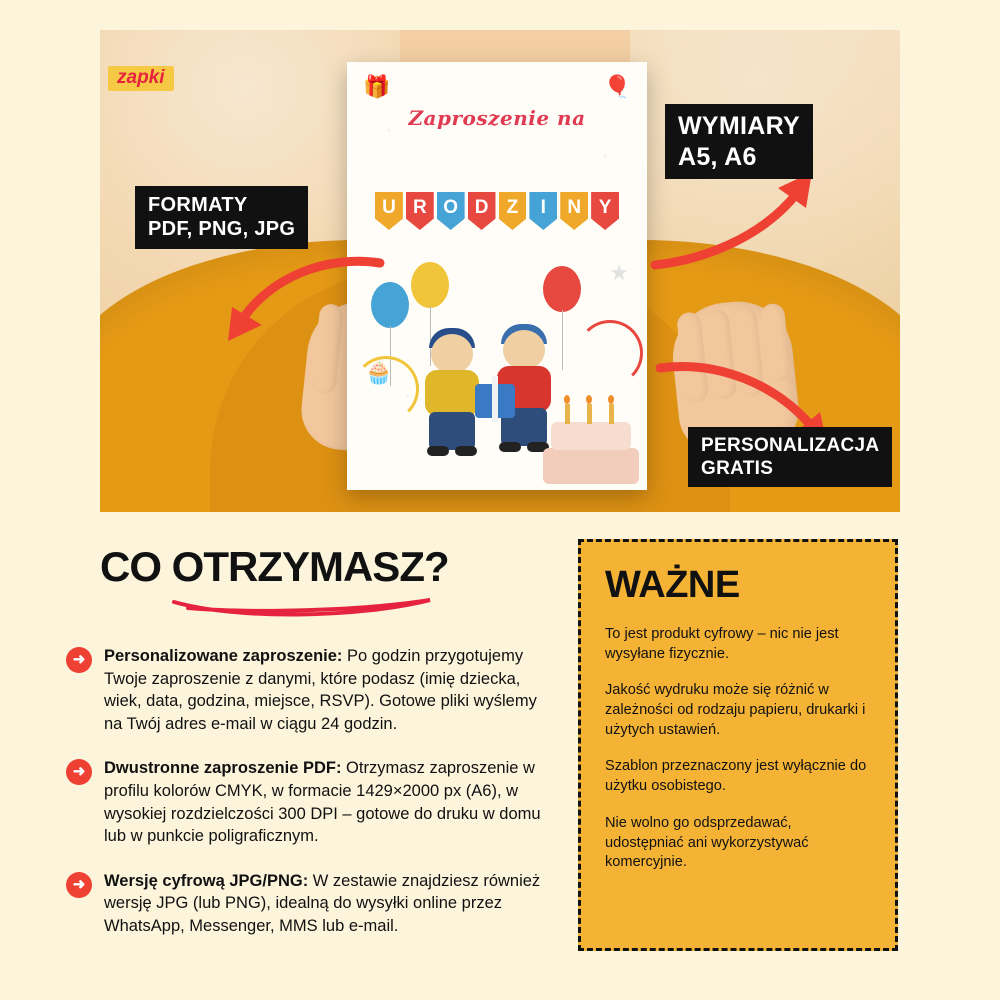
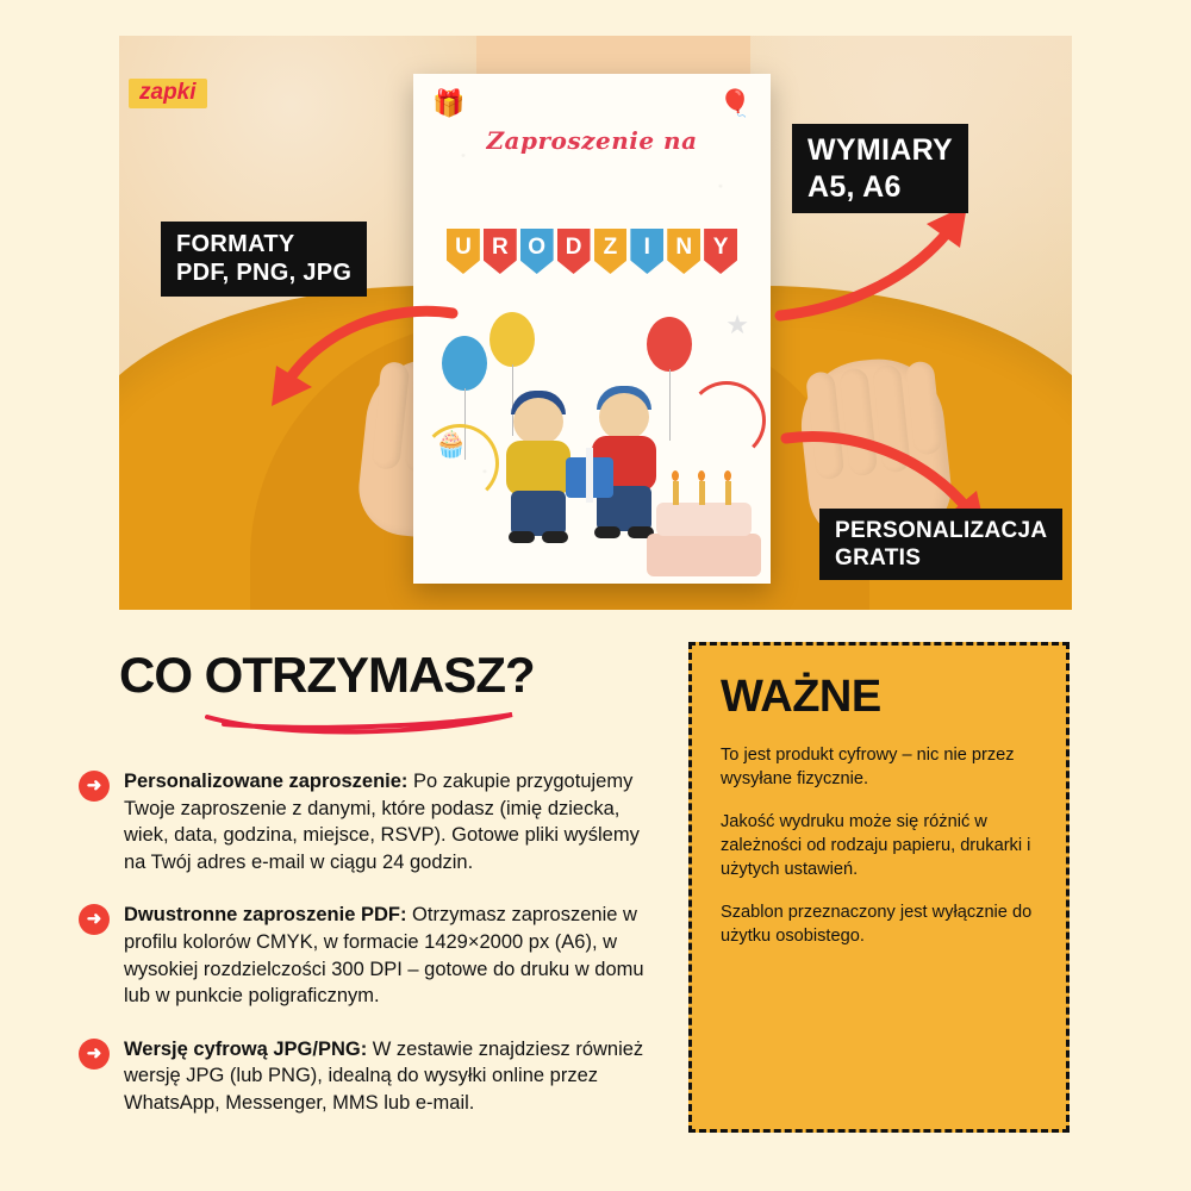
  🎁
  🎈
  🧁
  ★
  Zaproszenie na
  U
  R
  O
  D
  Z
  I
  N
  Y
  zapki
  FORMATY
  PDF, PNG, JPG
  WYMIARY
  A5, A6
  PERSONALIZACJA
  GRATIS
  CO OTRZYMASZ?
  ➜
- Personalizowane zaproszenie: Po godzin przygotujemy Twoje zaproszenie z danymi, które podasz (imię dziecka, wiek, data, godzina, miejsce, RSVP). Gotowe pliki wyślemy na Twój adres e-mail w ciągu 24 godzin.
+ Personalizowane zaproszenie: Po zakupie przygotujemy Twoje zaproszenie z danymi, które podasz (imię dziecka, wiek, data, godzina, miejsce, RSVP). Gotowe pliki wyślemy na Twój adres e-mail w ciągu 24 godzin.
  ➜
  Dwustronne zaproszenie PDF: Otrzymasz zaproszenie w profilu kolorów CMYK, w formacie 1429×2000 px (A6), w wysokiej rozdzielczości 300 DPI – gotowe do druku w domu lub w punkcie poligraficznym.
  ➜
  Wersję cyfrową JPG/PNG: W zestawie znajdziesz również wersję JPG (lub PNG), idealną do wysyłki online przez WhatsApp, Messenger, MMS lub e-mail.
  WAŻNE
- To jest produkt cyfrowy – nic nie jest wysyłane fizycznie.
+ To jest produkt cyfrowy – nic nie przez wysyłane fizycznie.
  Jakość wydruku może się różnić w zależności od rodzaju papieru, drukarki i użytych ustawień.
  Szablon przeznaczony jest wyłącznie do użytku osobistego.
- Nie wolno go odsprzedawać, udostępniać ani wykorzystywać komercyjnie.
